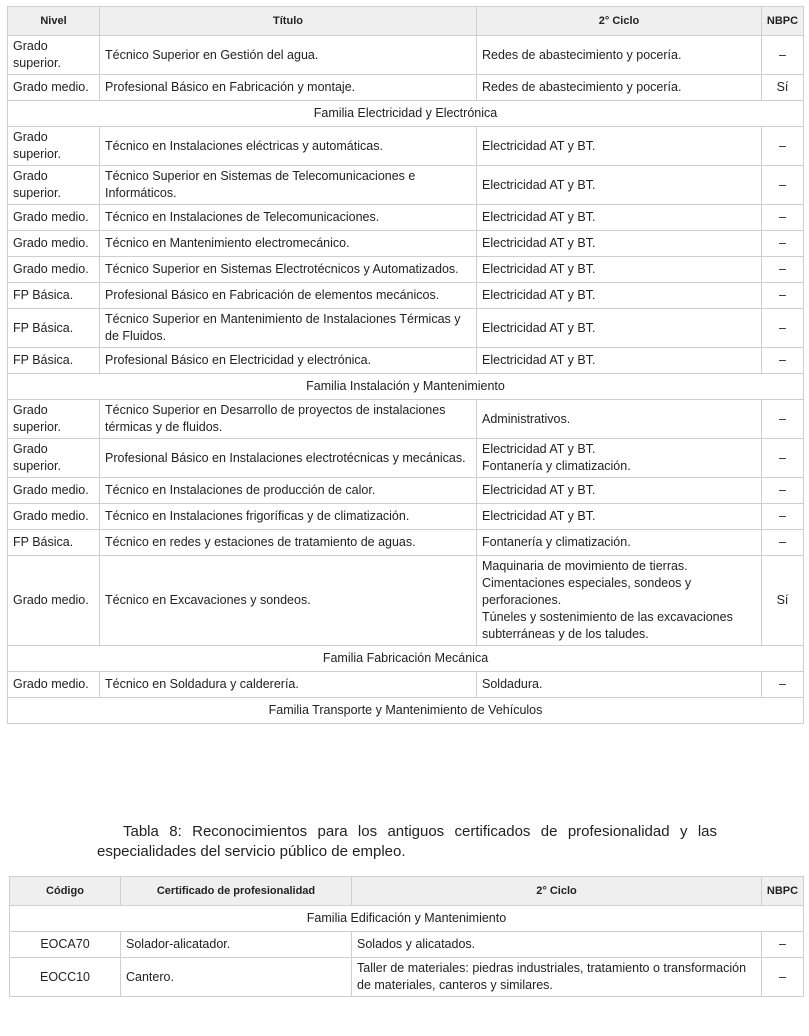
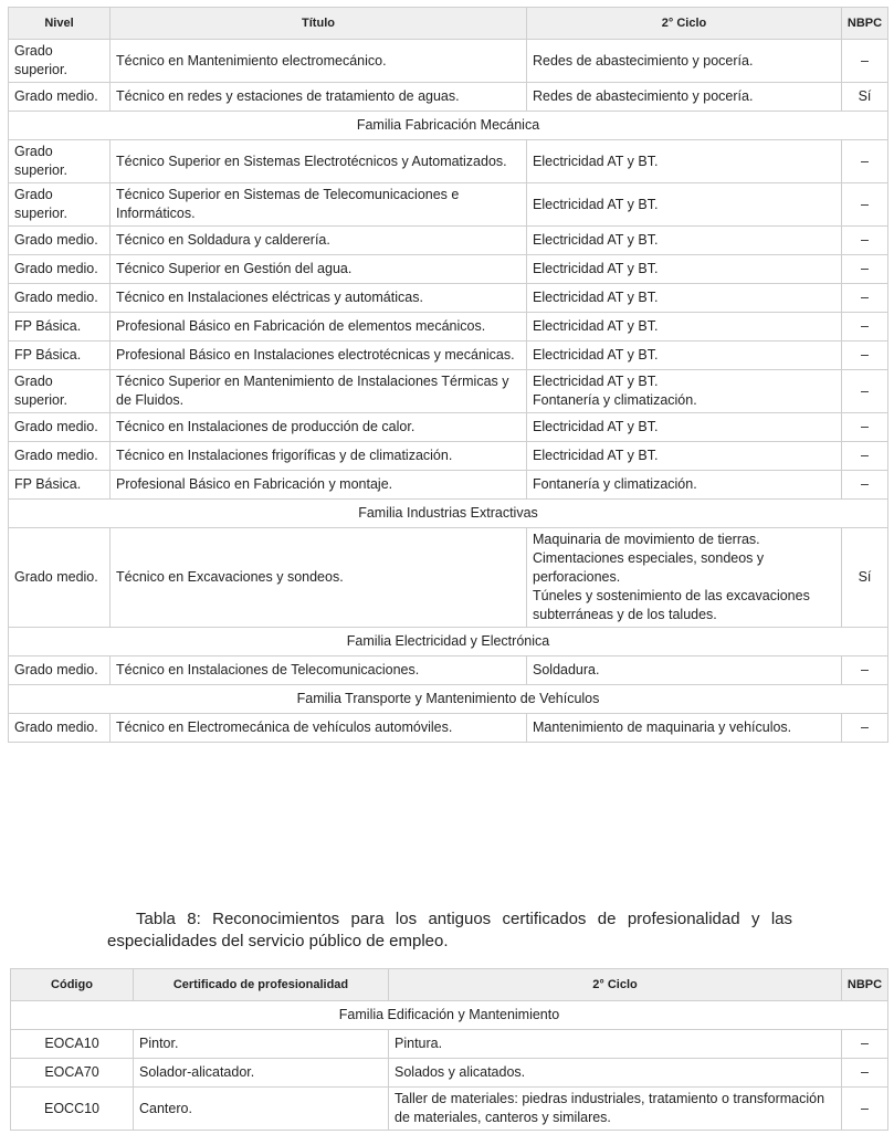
  Nivel	Título	2° Ciclo	NBPC
- Grado superior.	Técnico Superior en Gestión del agua.	Redes de abastecimiento y pocería.	–
+ Grado superior.	Técnico en Mantenimiento electromecánico.	Redes de abastecimiento y pocería.	–
- Grado medio.	Profesional Básico en Fabricación y montaje.	Redes de abastecimiento y pocería.	Sí
+ Grado medio.	Técnico en redes y estaciones de tratamiento de aguas.	Redes de abastecimiento y pocería.	Sí
- Familia Electricidad y Electrónica
+ Familia Fabricación Mecánica
- Grado superior.	Técnico en Instalaciones eléctricas y automáticas.	Electricidad AT y BT.	–
+ Grado superior.	Técnico Superior en Sistemas Electrotécnicos y Automatizados.	Electricidad AT y BT.	–
  Grado superior.	Técnico Superior en Sistemas de Telecomunicaciones e Informáticos.	Electricidad AT y BT.	–
- Grado medio.	Técnico en Instalaciones de Telecomunicaciones.	Electricidad AT y BT.	–
+ Grado medio.	Técnico en Soldadura y calderería.	Electricidad AT y BT.	–
- Grado medio.	Técnico en Mantenimiento electromecánico.	Electricidad AT y BT.	–
+ Grado medio.	Técnico Superior en Gestión del agua.	Electricidad AT y BT.	–
- Grado medio.	Técnico Superior en Sistemas Electrotécnicos y Automatizados.	Electricidad AT y BT.	–
+ Grado medio.	Técnico en Instalaciones eléctricas y automáticas.	Electricidad AT y BT.	–
  FP Básica.	Profesional Básico en Fabricación de elementos mecánicos.	Electricidad AT y BT.	–
- FP Básica.	Técnico Superior en Mantenimiento de Instalaciones Térmicas y de Fluidos.	Electricidad AT y BT.	–
+ FP Básica.	Profesional Básico en Instalaciones electrotécnicas y mecánicas.	Electricidad AT y BT.	–
- FP Básica.	Profesional Básico en Electricidad y electrónica.	Electricidad AT y BT.	–
- Familia Instalación y Mantenimiento
- Grado superior.	Técnico Superior en Desarrollo de proyectos de instalaciones térmicas y de fluidos.	Administrativos.	–
- Grado superior.	Profesional Básico en Instalaciones electrotécnicas y mecánicas.	Electricidad AT y BT.Fontanería y climatización.	–
+ Grado superior.	Técnico Superior en Mantenimiento de Instalaciones Térmicas y de Fluidos.	Electricidad AT y BT.Fontanería y climatización.	–
  Grado medio.	Técnico en Instalaciones de producción de calor.	Electricidad AT y BT.	–
  Grado medio.	Técnico en Instalaciones frigoríficas y de climatización.	Electricidad AT y BT.	–
- FP Básica.	Técnico en redes y estaciones de tratamiento de aguas.	Fontanería y climatización.	–
+ FP Básica.	Profesional Básico en Fabricación y montaje.	Fontanería y climatización.	–
+ Familia Industrias Extractivas
  Grado medio.	Técnico en Excavaciones y sondeos.	Maquinaria de movimiento de tierras.Cimentaciones especiales, sondeos y perforaciones.Túneles y sostenimiento de las excavaciones subterráneas y de los taludes.	Sí
- Familia Fabricación Mecánica
+ Familia Electricidad y Electrónica
- Grado medio.	Técnico en Soldadura y calderería.	Soldadura.	–
+ Grado medio.	Técnico en Instalaciones de Telecomunicaciones.	Soldadura.	–
  Familia Transporte y Mantenimiento de Vehículos
+ Grado medio.	Técnico en Electromecánica de vehículos automóviles.	Mantenimiento de maquinaria y vehículos.	–
  Tabla 8: Reconocimientos para los antiguos certificados de profesionalidad y las
  especialidades del servicio público de empleo.
  Código	Certificado de profesionalidad	2° Ciclo	NBPC
  Familia Edificación y Mantenimiento
+ EOCA10	Pintor.	Pintura.	–
  EOCA70	Solador-alicatador.	Solados y alicatados.	–
  EOCC10	Cantero.	Taller de materiales: piedras industriales, tratamiento o transformación de materiales, canteros y similares.	–
